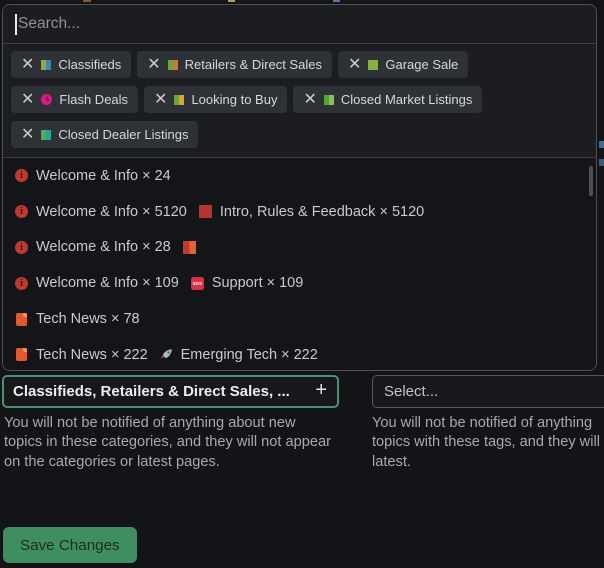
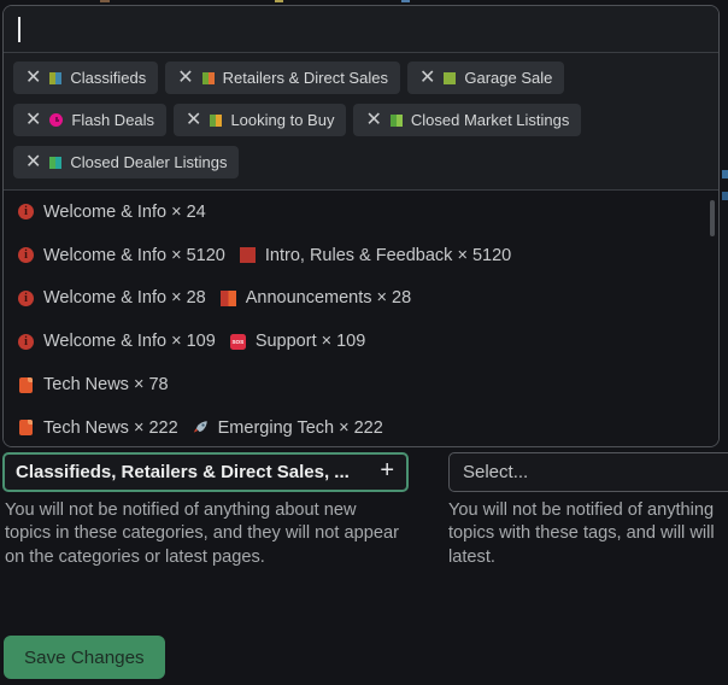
- Search...
  ✕
  Classifieds
  ✕
  Retailers & Direct Sales
  ✕
  Garage Sale
  ✕
  Flash Deals
  ✕
  Looking to Buy
  ✕
  Closed Market Listings
  ✕
  Closed Dealer Listings
  Welcome & Info × 24
  Welcome & Info × 5120
  Intro, Rules & Feedback × 5120
  Welcome & Info × 28
+ Announcements × 28
  Welcome & Info × 109
  Support × 109
  Tech News × 78
  Tech News × 222
  Emerging Tech × 222
  Classifieds, Retailers & Direct Sales, ...
  +
  Select...
  You will not be notified of anything about new
  topics in these categories, and they will not appear
  on the categories or latest pages.
  You will not be notified of anything
- topics with these tags, and they will
+ topics with these tags, and will will
  latest.
  Save Changes
